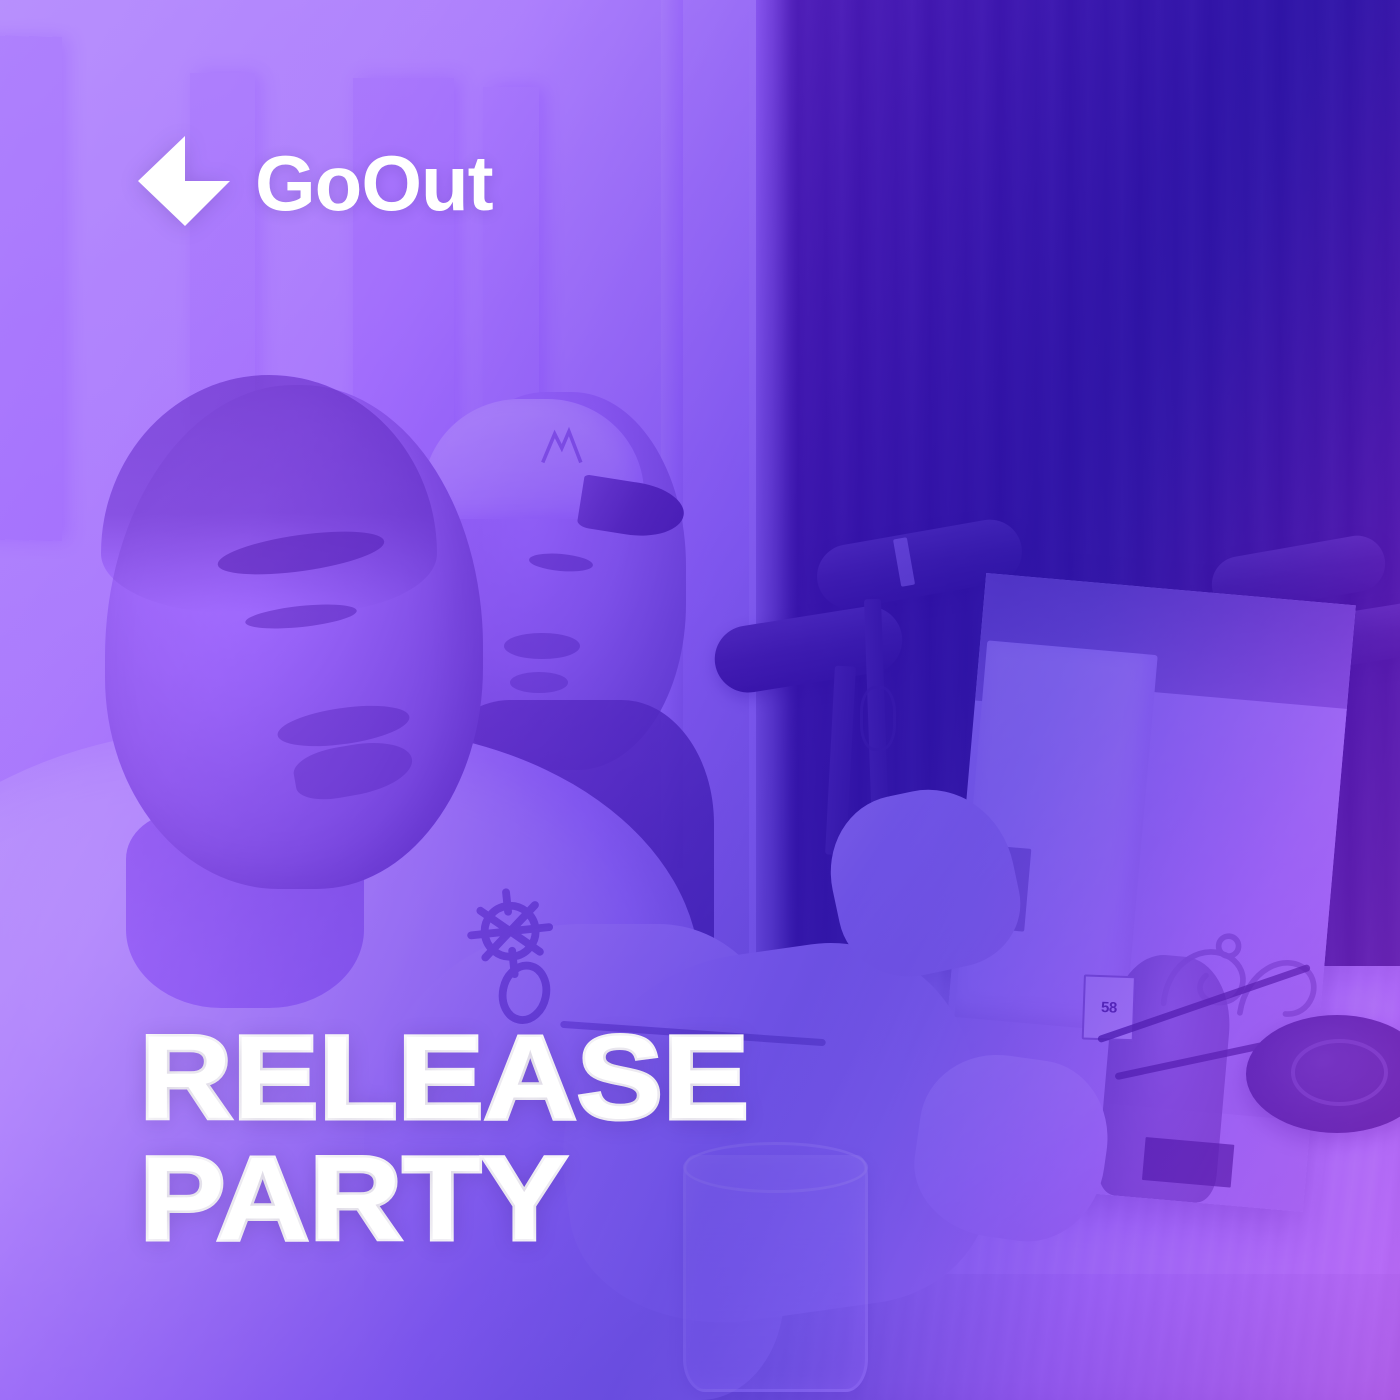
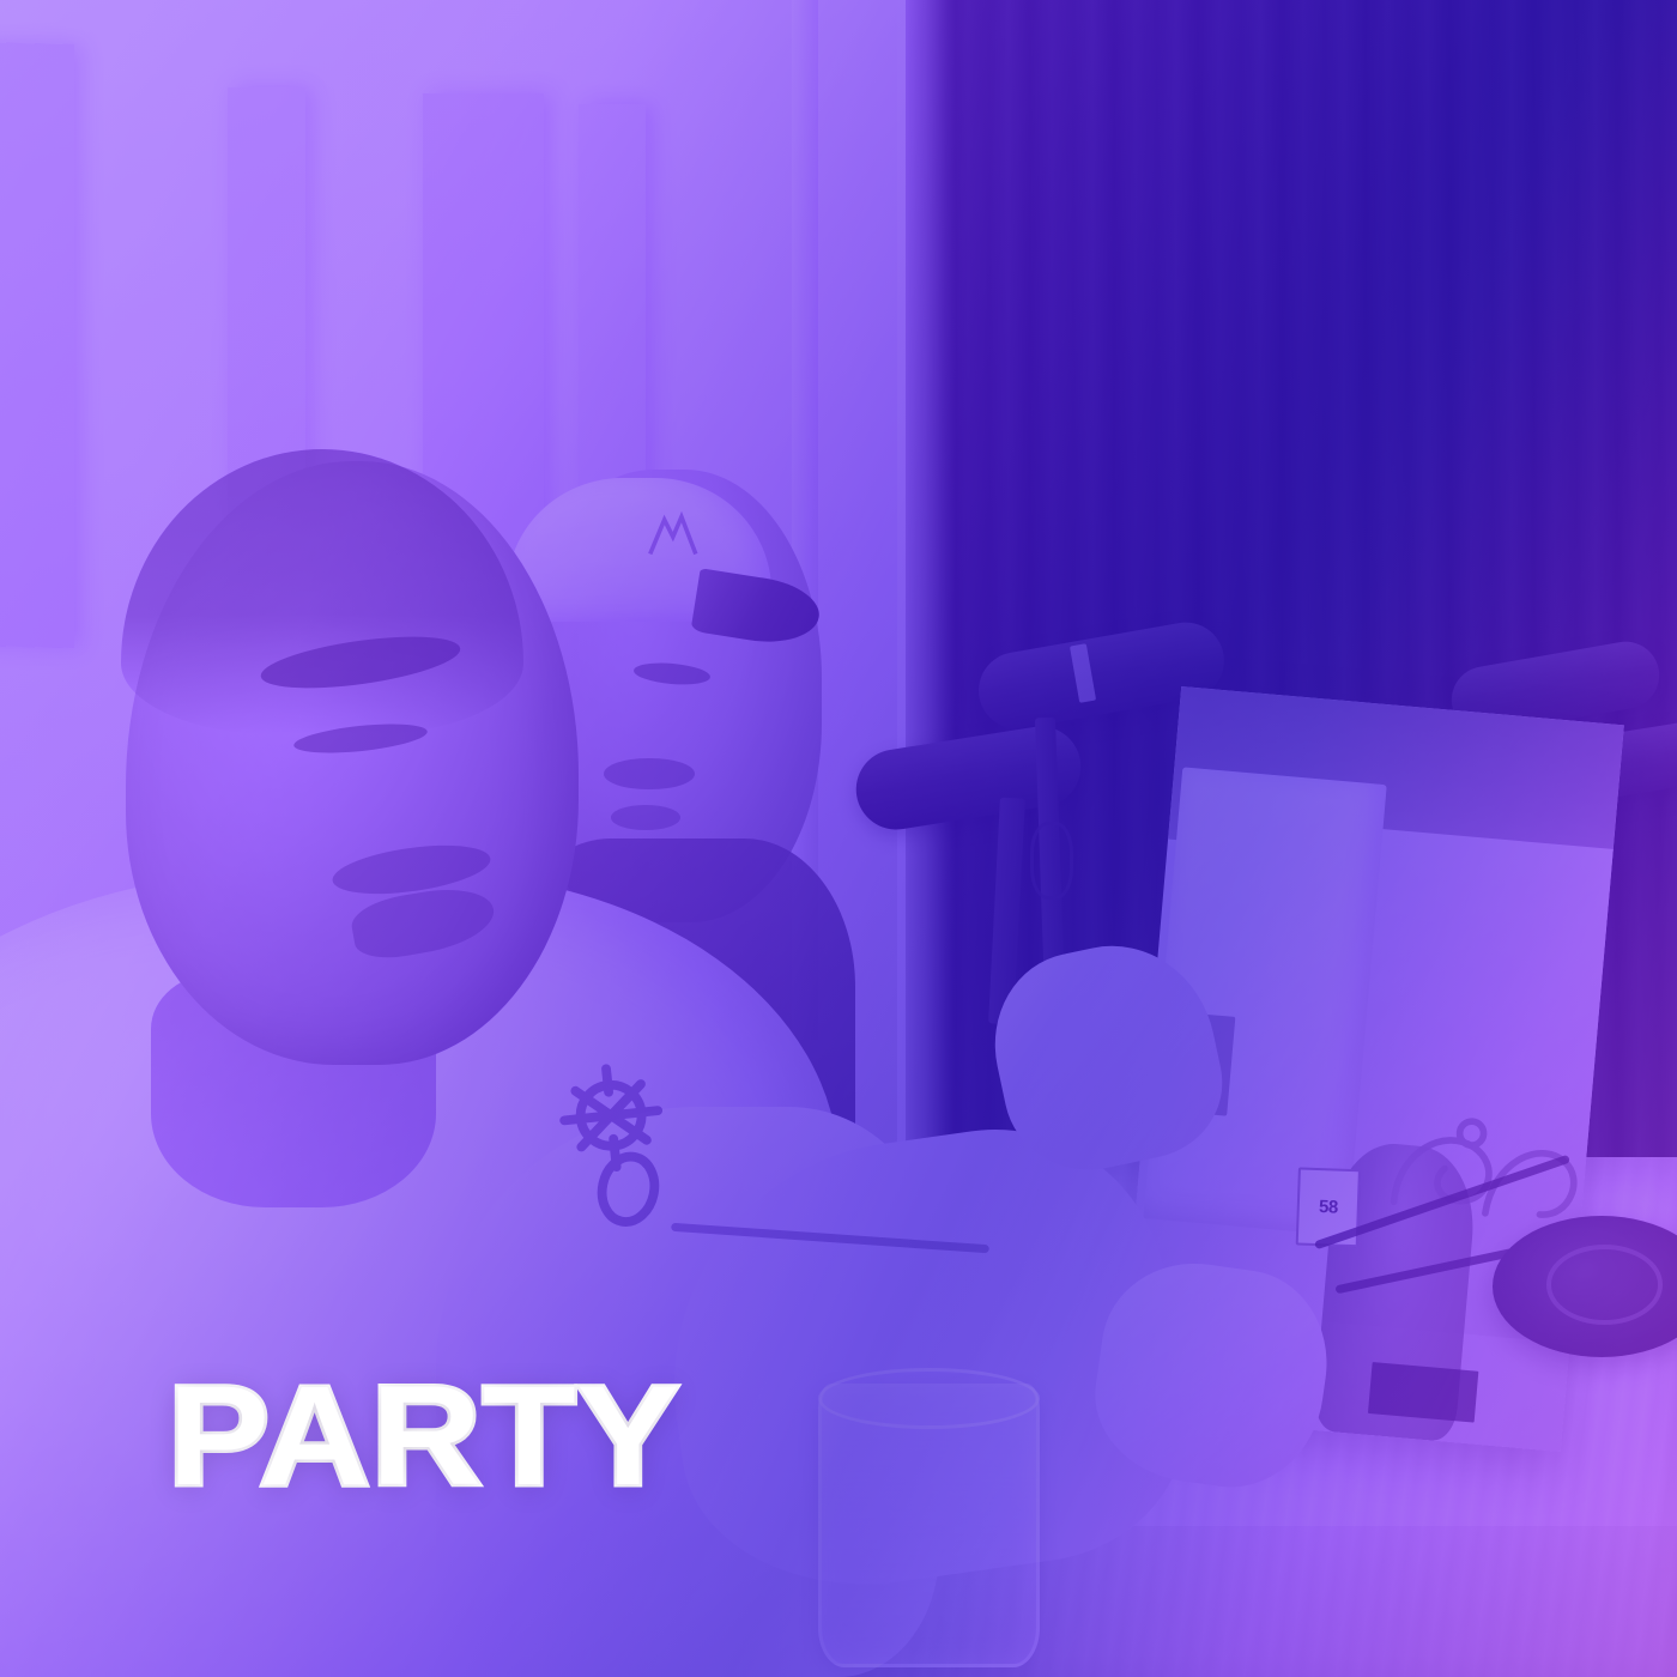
- GoOut
- RELEASE
  PARTY
